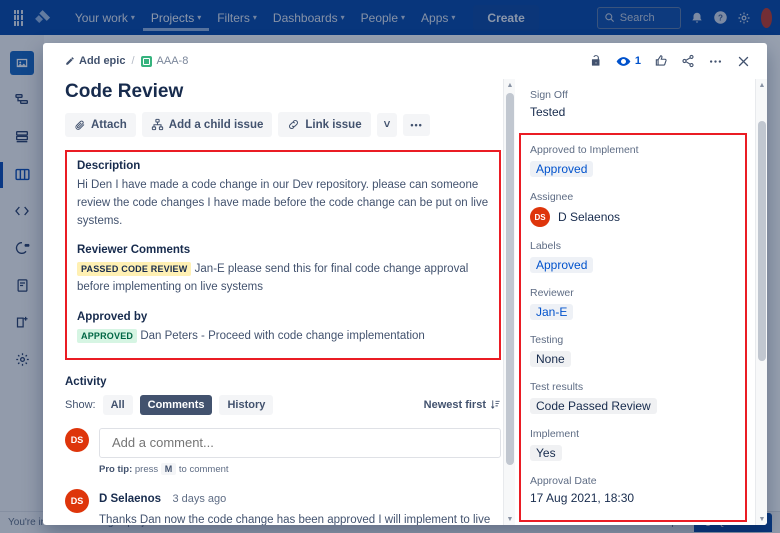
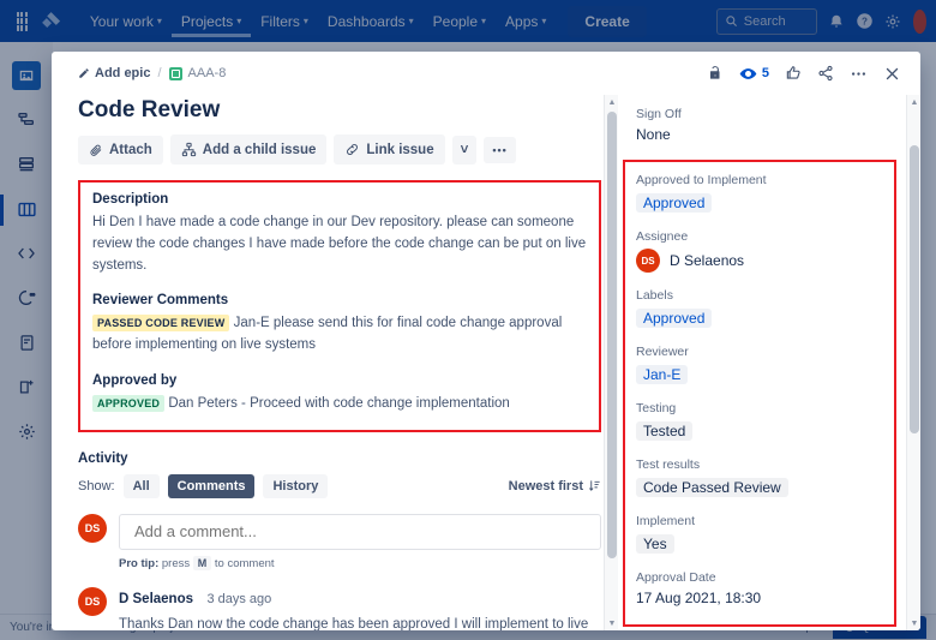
  Your work
  ▾
  Projects
  ▾
  Filters
  ▾
  Dashboards
  ▾
  People
  ▾
  Apps
  ▾
  Create
  Search
  ?
  Add epic
  /
  AAA-8
- 1
+ 5
  Code Review
  Attach
  Add a child issue
  Link issue
  ˅
  •••
  Description
  Hi Den I have made a code change in our Dev repository. please can someone review the code changes I have made before the code change can be put on live systems.
  Reviewer Comments
  PASSED CODE REVIEW Jan-E please send this for final code change approval before implementing on live systems
  Approved by
  APPROVED Dan Peters - Proceed with code change implementation
  Activity
  Show:
  All
  Comments
  History
  Newest first
  DS
  Add a comment...
  Pro tip: press M to comment
  DS
  D Selaenos 3 days ago
  Thanks Dan now the code change has been approved I will implement to live
  Sign Off
- Tested
+ None
  Approved to Implement
  Approved
  Assignee
  DS
  D Selaenos
  Labels
  Approved
  Reviewer
  Jan-E
  Testing
- None
+ Tested
  Test results
  Code Passed Review
  Implement
  Yes
  Approval Date
  17 Aug 2021, 18:30
